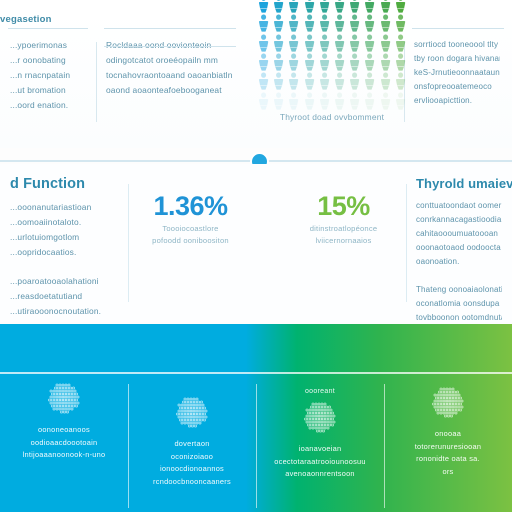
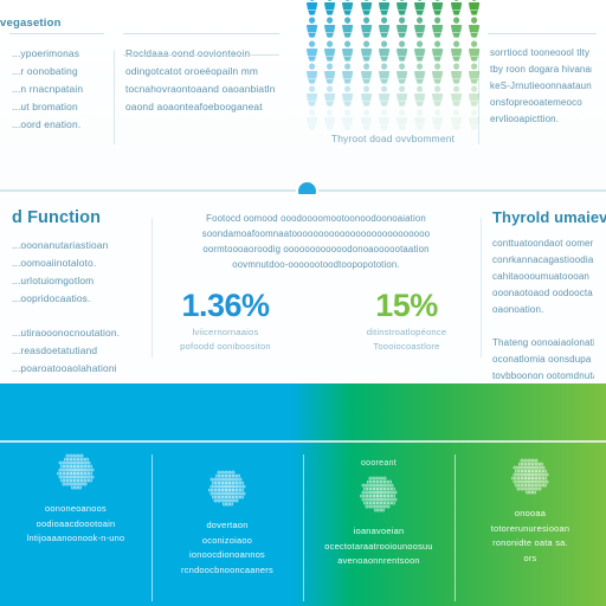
  vegasetion
  ...ypoerimonas
  ...r oonobating
  ...n rnacnpatain
  ...ut bromation
  ...oord enation.
  Rocldaaa oond oovionteoin
  odingotcatot oroeéopailn mm
  tocnahovraontoaand oaoanbiatln
  oaond aoaonteafoebooganeat
  sorrtiocd tooneoool tlty
  tby roon dogara hivana
  keS-Jrnutieoonnaataun
  onsfopreooatemeoco
  ervliooapicttion.
  Thyroot doad ovvbomment
  d Function
  ...ooonanutariastioan
  ...oomoaiinotaloto.
  ...urlotuiomgotlom
  ...oopridocaatios.
- ...poaroatooaolahationi
+ ...utiraooonocnoutation.
  ...reasdoetatutiand
- ...utiraooonocnoutation.
+ ...poaroatooaolahationi
+ Footocd oomood ooodoooomootoonoodoonoaiation
+ soondamoafoomnaatoooooooooooooooooooooooooo
+ oormtoooaoroodig oooooooooooodonoaoooootaation
+ oovmnutdoo-ooooootoodtoopopototion.
  1.36%
- Toooiocoastlore
+ lviicernornaaios
  pofoodd ooniboositon
  15%
  ditinstroatlopéonce
- lviicernornaaios
+ Toooiocoastlore
  Thyrold umaiev
  conttuatoondaot oomer
  conrkannacagastioodia
  cahitaoooumuatoooan
  ooonaotoaod oodoocta
  oaonoation.
  Thateng oonoaiaolonati
  oconatlomia oonsdupa
  tovbboonon ootomdnut
  oononeoanoos
  oodioaacdoootoain
  lntijoaaanoonook-n-uno
  dovertaon
  oconizoiaoo
  ionoocdionoannos
  rcndoocbnooncaaners
  ioanavoeian
  ocectotaraatrooiounoosuu
  avenoaonnrentsoon
  onooaa
  totorerunuresiooan
  rononidte oata sa.
  ors
